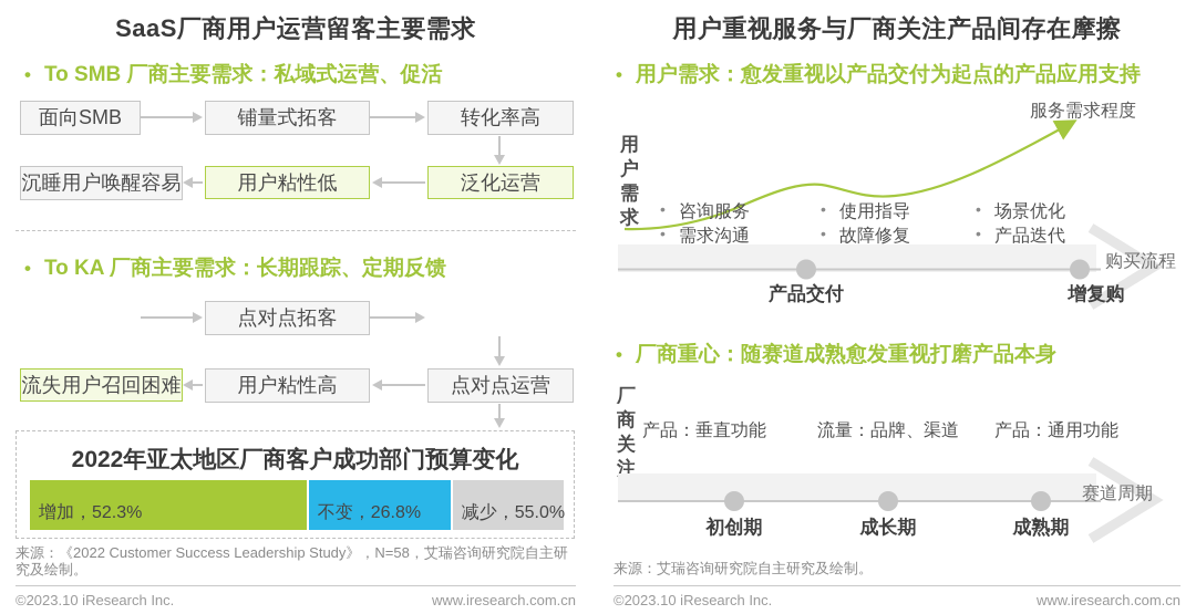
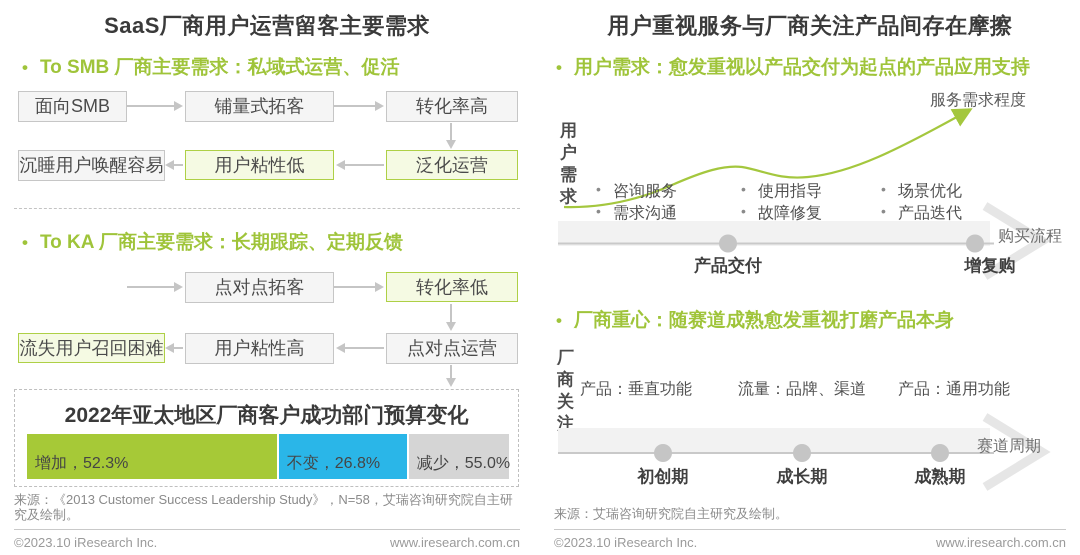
  SaaS厂商用户运营留客主要需求
  To SMB 厂商主要需求：私域式运营、促活
  面向SMB
  铺量式拓客
  转化率高
  沉睡用户唤醒容易
  用户粘性低
  泛化运营
  To KA 厂商主要需求：长期跟踪、定期反馈
  点对点拓客
+ 转化率低
  流失用户召回困难
  用户粘性高
  点对点运营
  2022年亚太地区厂商客户成功部门预算变化
  增加，52.3%
  不变，26.8%
  减少，55.0%
- 来源：《2022 Customer Success Leadership Study》，N=58，艾瑞咨询研究院自主研究及绘制。
+ 来源：《2013 Customer Success Leadership Study》，N=58，艾瑞咨询研究院自主研究及绘制。
  ©2023.10 iResearch Inc.
  www.iresearch.com.cn
  用户重视服务与厂商关注产品间存在摩擦
  用户需求：愈发重视以产品交付为起点的产品应用支持
  用户需求
  服务需求程度
  咨询服务
  需求沟通
  使用指导
  故障修复
  场景优化
  产品迭代
  购买流程
  产品交付
  增复购
  厂商重心：随赛道成熟愈发重视打磨产品本身
  厂商关注
  产品：垂直功能
  流量：品牌、渠道
  产品：通用功能
  赛道周期
  初创期
  成长期
  成熟期
  来源：艾瑞咨询研究院自主研究及绘制。
  ©2023.10 iResearch Inc.
  www.iresearch.com.cn
